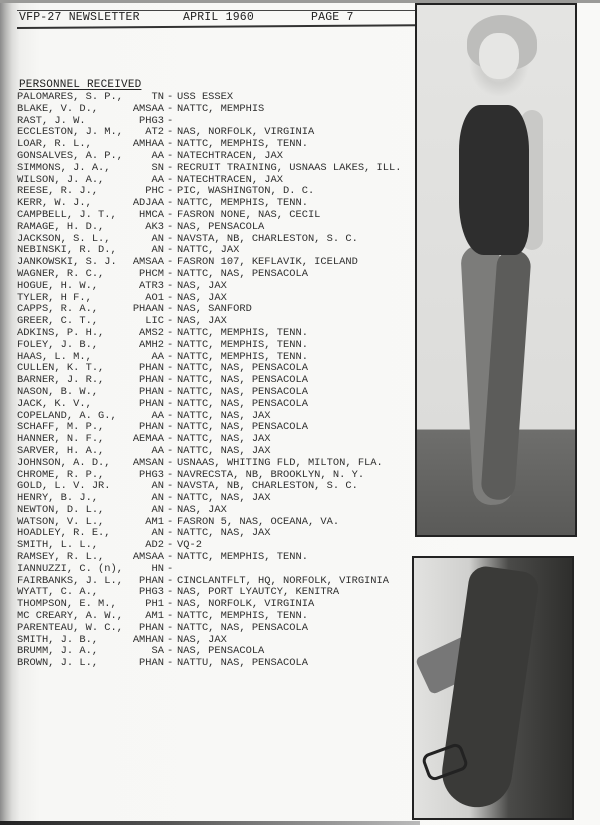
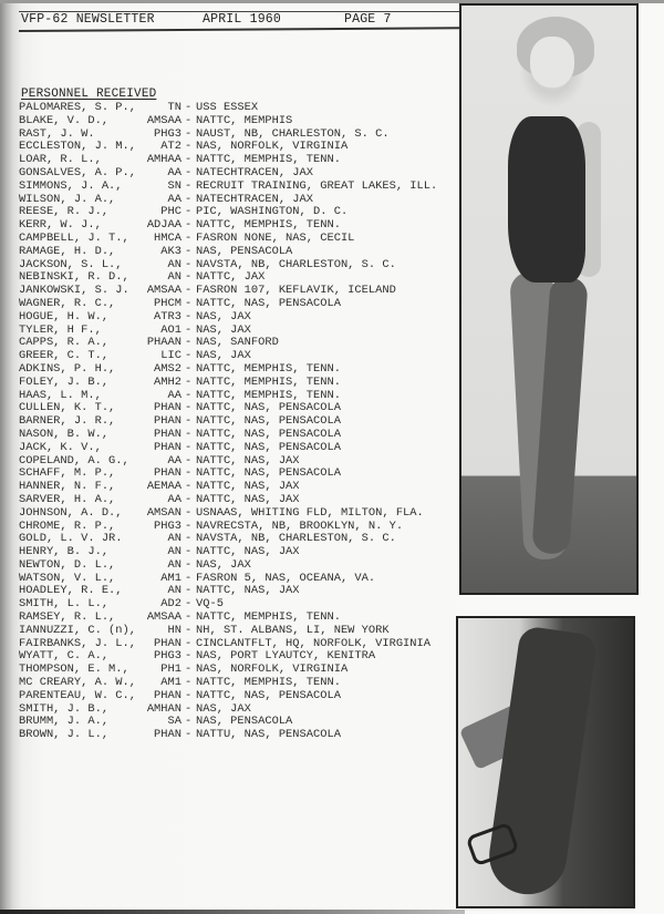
- VFP-27 NEWSLETTER
+ VFP-62 NEWSLETTER
  APRIL 1960
  PAGE 7
  PERSONNEL RECEIVED
  PALOMARES, S. P.,
  TN
  -
  USS ESSEX
  BLAKE, V. D.,
  AMSAA
  -
  NATTC, MEMPHIS
  RAST, J. W.
  PHG3
  -
+ NAUST, NB, CHARLESTON, S. C.
  ECCLESTON, J. M.,
  AT2
  -
  NAS, NORFOLK, VIRGINIA
  LOAR, R. L.,
  AMHAA
  -
  NATTC, MEMPHIS, TENN.
  GONSALVES, A. P.,
  AA
  -
  NATECHTRACEN, JAX
  SIMMONS, J. A.,
  SN
  -
- RECRUIT TRAINING, USNAAS LAKES, ILL.
+ RECRUIT TRAINING, GREAT LAKES, ILL.
  WILSON, J. A.,
  AA
  -
  NATECHTRACEN, JAX
  REESE, R. J.,
  PHC
  -
  PIC, WASHINGTON, D. C.
  KERR, W. J.,
  ADJAA
  -
  NATTC, MEMPHIS, TENN.
  CAMPBELL, J. T.,
  HMCA
  -
  FASRON NONE, NAS, CECIL
  RAMAGE, H. D.,
  AK3
  -
  NAS, PENSACOLA
  JACKSON, S. L.,
  AN
  -
  NAVSTA, NB, CHARLESTON, S. C.
  NEBINSKI, R. D.,
  AN
  -
  NATTC, JAX
  JANKOWSKI, S. J.
  AMSAA
  -
  FASRON 107, KEFLAVIK, ICELAND
  WAGNER, R. C.,
  PHCM
  -
  NATTC, NAS, PENSACOLA
  HOGUE, H. W.,
  ATR3
  -
  NAS, JAX
  TYLER, H F.,
  AO1
  -
  NAS, JAX
  CAPPS, R. A.,
  PHAAN
  -
  NAS, SANFORD
  GREER, C. T.,
  LIC
  -
  NAS, JAX
  ADKINS, P. H.,
  AMS2
  -
  NATTC, MEMPHIS, TENN.
  FOLEY, J. B.,
  AMH2
  -
  NATTC, MEMPHIS, TENN.
  HAAS, L. M.,
  AA
  -
  NATTC, MEMPHIS, TENN.
  CULLEN, K. T.,
  PHAN
  -
  NATTC, NAS, PENSACOLA
  BARNER, J. R.,
  PHAN
  -
  NATTC, NAS, PENSACOLA
  NASON, B. W.,
  PHAN
  -
  NATTC, NAS, PENSACOLA
  JACK, K. V.,
  PHAN
  -
  NATTC, NAS, PENSACOLA
  COPELAND, A. G.,
  AA
  -
  NATTC, NAS, JAX
  SCHAFF, M. P.,
  PHAN
  -
  NATTC, NAS, PENSACOLA
  HANNER, N. F.,
  AEMAA
  -
  NATTC, NAS, JAX
  SARVER, H. A.,
  AA
  -
  NATTC, NAS, JAX
  JOHNSON, A. D.,
  AMSAN
  -
  USNAAS, WHITING FLD, MILTON, FLA.
  CHROME, R. P.,
  PHG3
  -
  NAVRECSTA, NB, BROOKLYN, N. Y.
  GOLD, L. V. JR.
  AN
  -
  NAVSTA, NB, CHARLESTON, S. C.
  HENRY, B. J.,
  AN
  -
  NATTC, NAS, JAX
  NEWTON, D. L.,
  AN
  -
  NAS, JAX
  WATSON, V. L.,
  AM1
  -
  FASRON 5, NAS, OCEANA, VA.
  HOADLEY, R. E.,
  AN
  -
  NATTC, NAS, JAX
  SMITH, L. L.,
  AD2
  -
- VQ-2
+ VQ-5
  RAMSEY, R. L.,
  AMSAA
  -
  NATTC, MEMPHIS, TENN.
  IANNUZZI, C. (n),
  HN
  -
+ NH, ST. ALBANS, LI, NEW YORK
  FAIRBANKS, J. L.,
  PHAN
  -
  CINCLANTFLT, HQ, NORFOLK, VIRGINIA
  WYATT, C. A.,
  PHG3
  -
  NAS, PORT LYAUTCY, KENITRA
  THOMPSON, E. M.,
  PH1
  -
  NAS, NORFOLK, VIRGINIA
  MC CREARY, A. W.,
  AM1
  -
  NATTC, MEMPHIS, TENN.
  PARENTEAU, W. C.,
  PHAN
  -
  NATTC, NAS, PENSACOLA
  SMITH, J. B.,
  AMHAN
  -
  NAS, JAX
  BRUMM, J. A.,
  SA
  -
  NAS, PENSACOLA
  BROWN, J. L.,
  PHAN
  -
  NATTU, NAS, PENSACOLA
